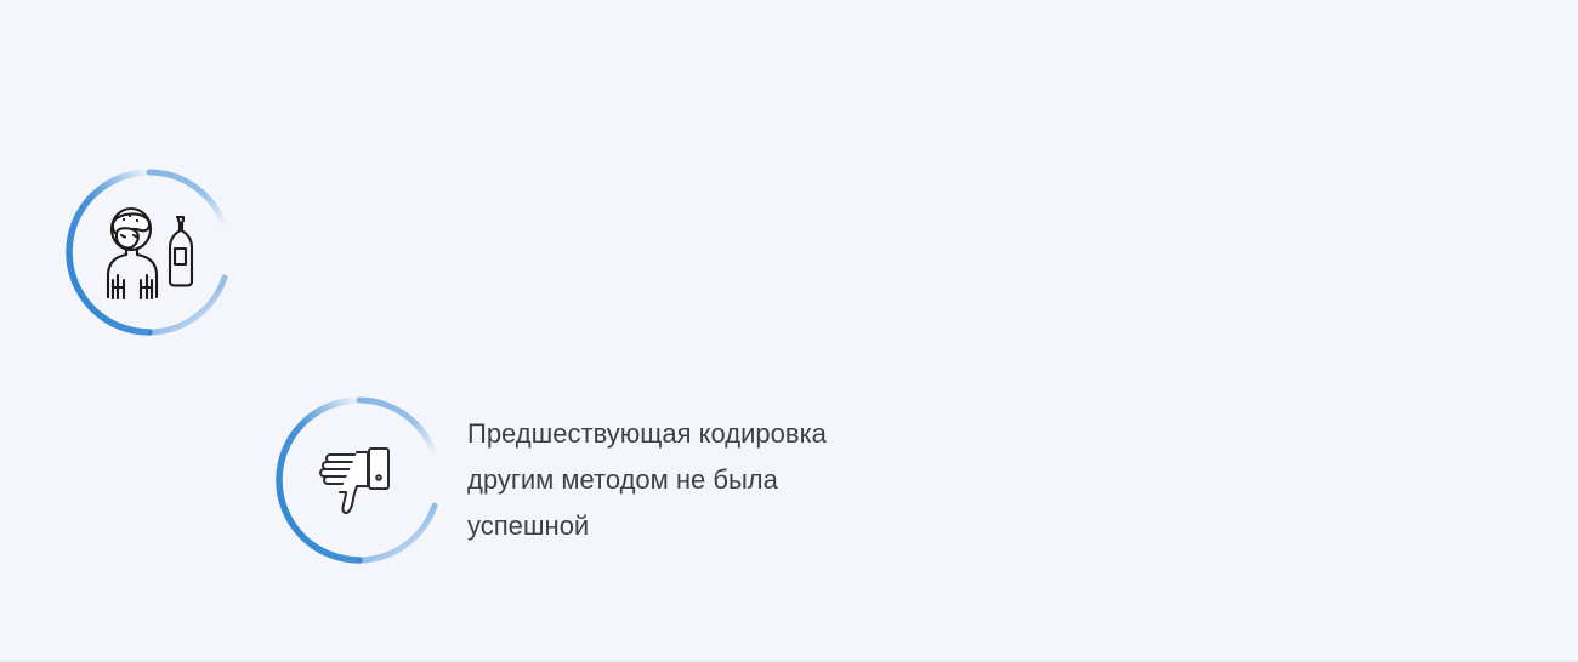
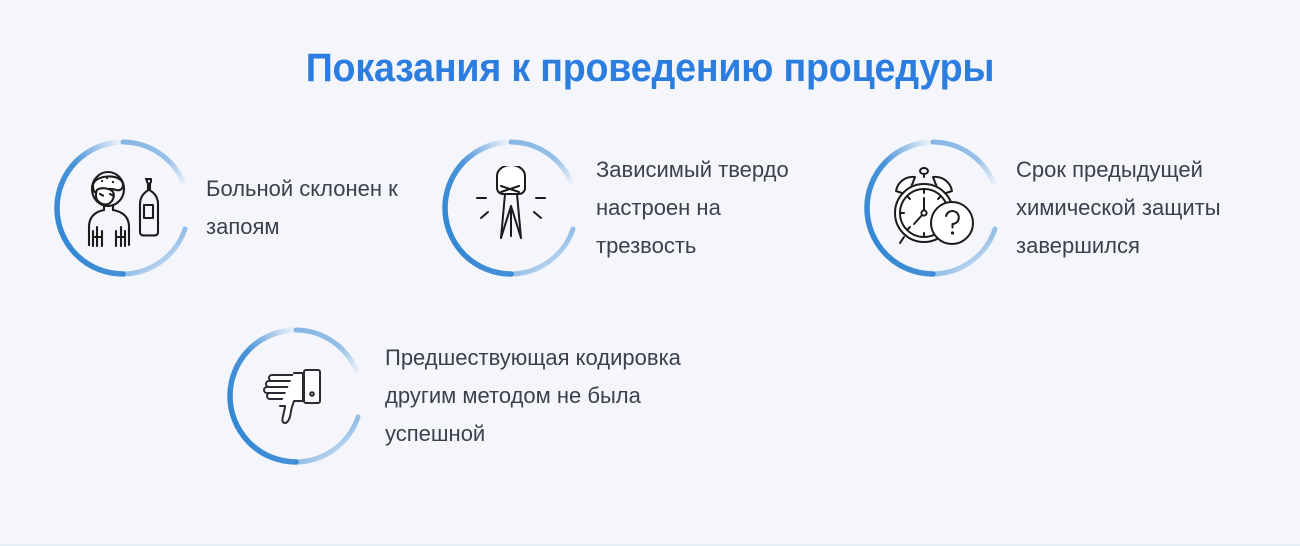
+ Показания к проведению процедуры
+ Больной склонен к запоям
+ Зависимый твердо настроен на трезвость
+ Срок предыдущей химической защиты завершился
  Предшествующая кодировка другим методом не была успешной
